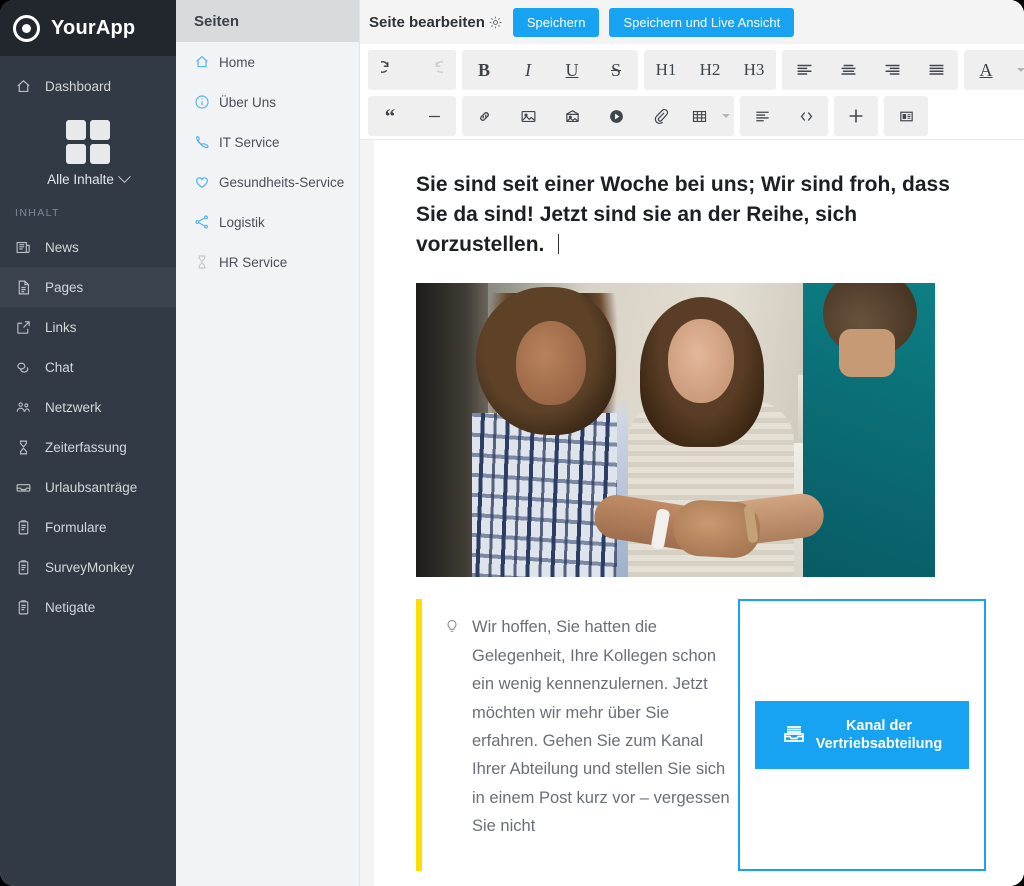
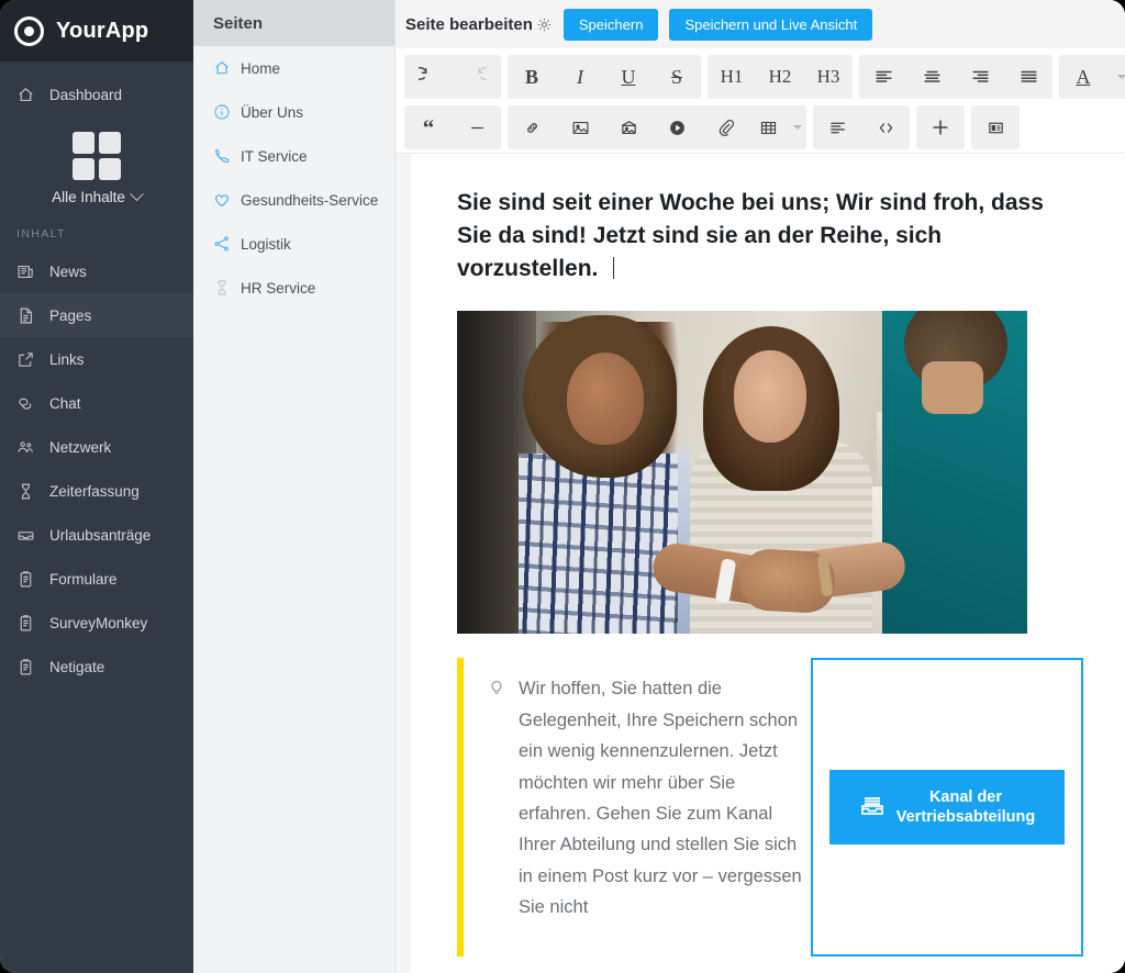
  YourApp
  Dashboard
  Alle Inhalte
  INHALT
  News
  Pages
  Links
  Chat
  Netzwerk
  Zeiterfassung
  Urlaubsanträge
  Formulare
  SurveyMonkey
  Netigate
  Seiten
  Home
  Über Uns
  IT Service
  Gesundheits-Service
  Logistik
  HR Service
  Seite bearbeiten
  Speichern
  Speichern und Live Ansicht
  B
  I
  U
  S
  H1
  H2
  H3
  A
  “
  Sie sind seit einer Woche bei uns; Wir sind froh, dass Sie da sind! Jetzt sind sie an der Reihe, sich vorzustellen.
- Wir hoffen, Sie hatten die Gelegenheit, Ihre Kollegen schon ein wenig kennenzulernen. Jetzt möchten wir mehr über Sie erfahren. Gehen Sie zum Kanal Ihrer Abteilung und stellen Sie sich in einem Post kurz vor – vergessen Sie nicht
+ Wir hoffen, Sie hatten die Gelegenheit, Ihre Speichern schon ein wenig kennenzulernen. Jetzt möchten wir mehr über Sie erfahren. Gehen Sie zum Kanal Ihrer Abteilung und stellen Sie sich in einem Post kurz vor – vergessen Sie nicht
  Kanal der
  Vertriebsabteilung
